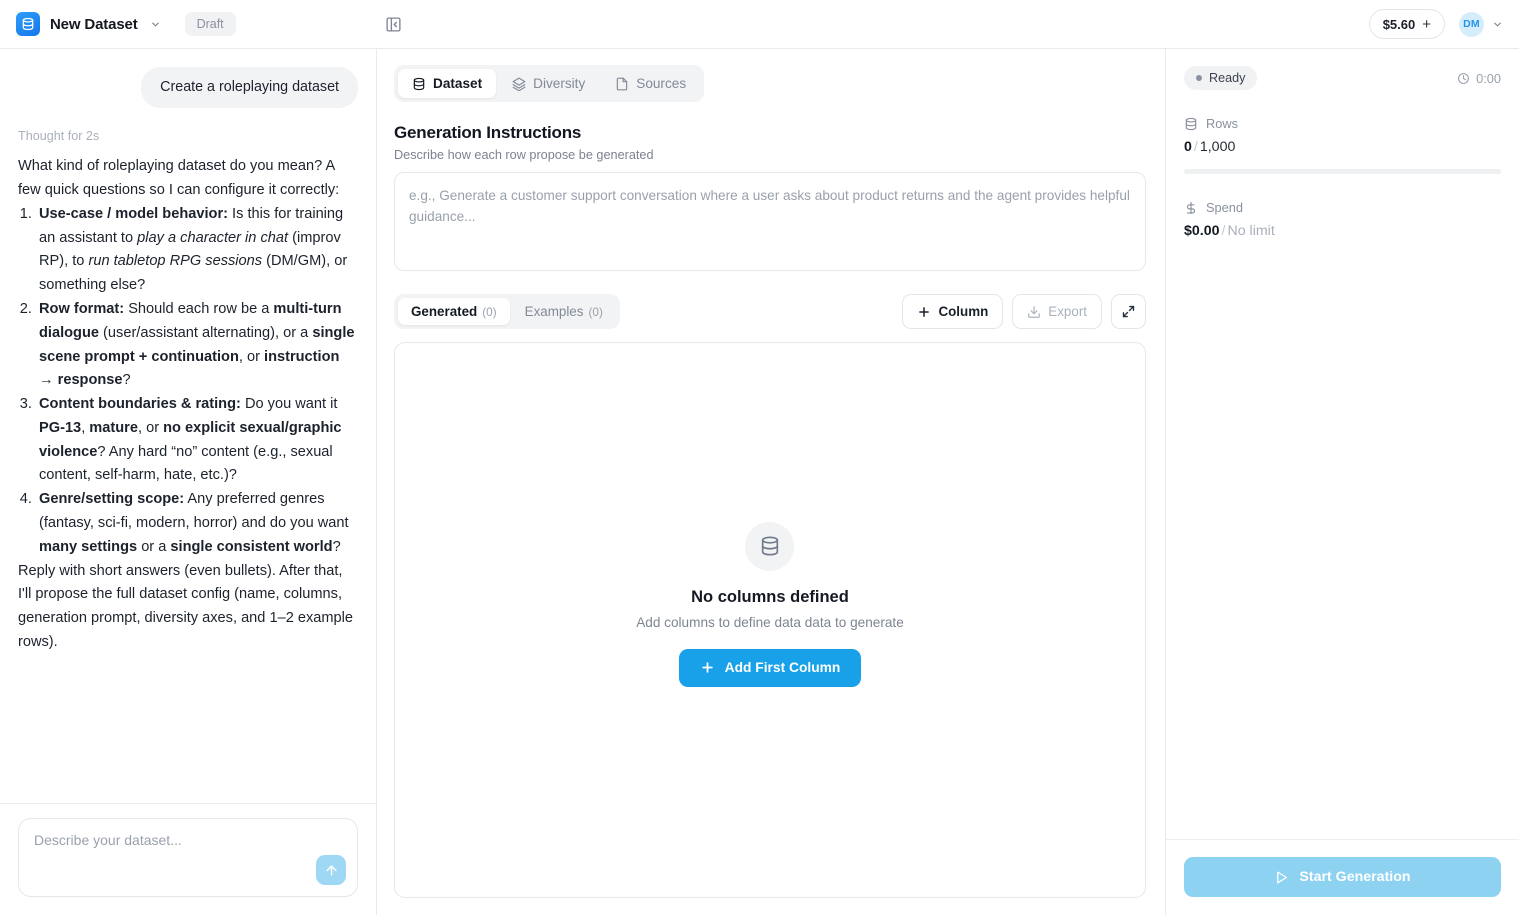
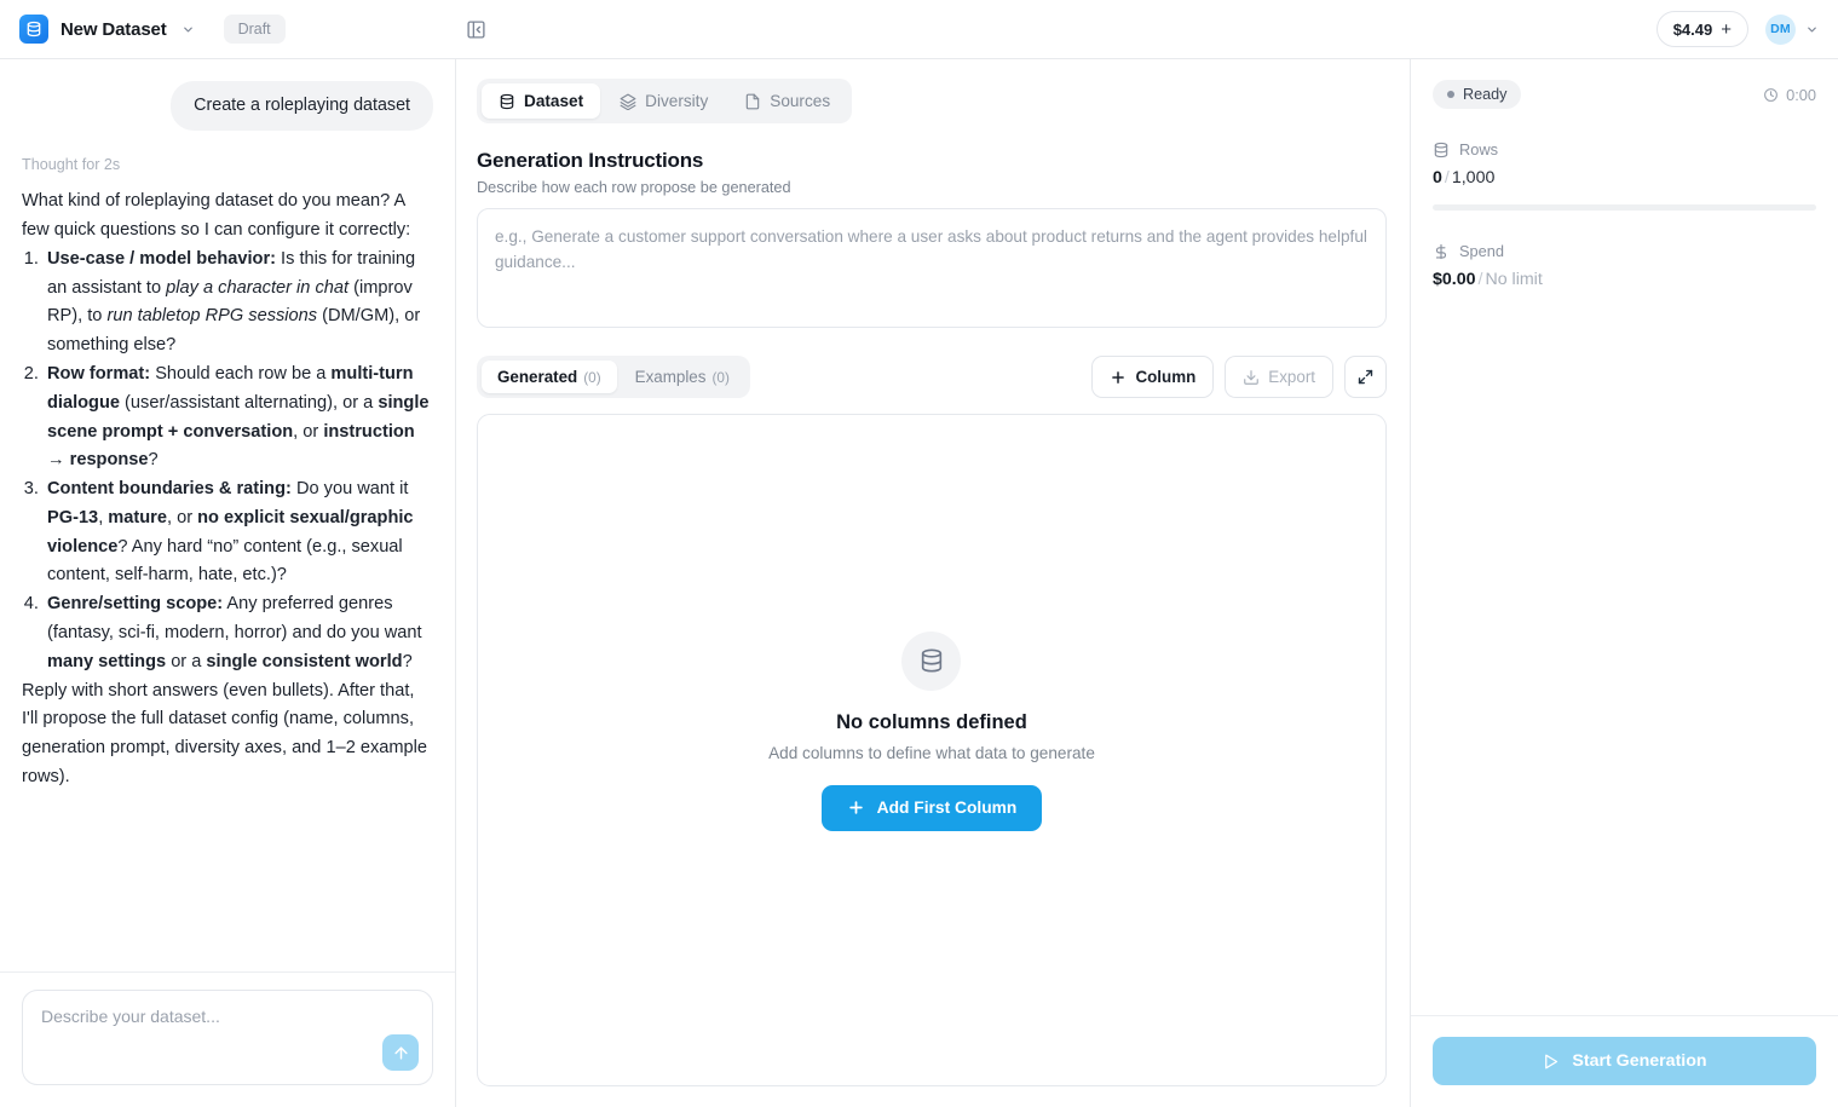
  New Dataset
  Draft
- $5.60
+ $4.49
  +
  DM
  Create a roleplaying dataset
  Thought for 2s
  What kind of roleplaying dataset do you mean? A few quick questions so I can configure it correctly:
  Use-case / model behavior: Is this for training an assistant to play a character in chat (improv RP), to run tabletop RPG sessions (DM/GM), or something else?
- Row format: Should each row be a multi-turn dialogue (user/assistant alternating), or a single scene prompt + continuation, or instruction → response?
+ Row format: Should each row be a multi-turn dialogue (user/assistant alternating), or a single scene prompt + conversation, or instruction → response?
  Content boundaries & rating: Do you want it PG-13, mature, or no explicit sexual/graphic violence? Any hard “no” content (e.g., sexual content, self-harm, hate, etc.)?
  Genre/setting scope: Any preferred genres (fantasy, sci-fi, modern, horror) and do you want many settings or a single consistent world?
  Reply with short answers (even bullets). After that, I'll propose the full dataset config (name, columns, generation prompt, diversity axes, and 1–2 example rows).
  Describe your dataset...
  Dataset
  Diversity
  Sources
  Generation Instructions
  Describe how each row propose be generated
  e.g., Generate a customer support conversation where a user asks about product returns and the agent provides helpful guidance...
  Generated
  (0)
  Examples
  (0)
  Column
  Export
  No columns defined
- Add columns to define data data to generate
+ Add columns to define what data to generate
  Add First Column
  Ready
  0:00
  Rows
  0 / 1,000
  Spend
  $0.00 / No limit
  Start Generation
